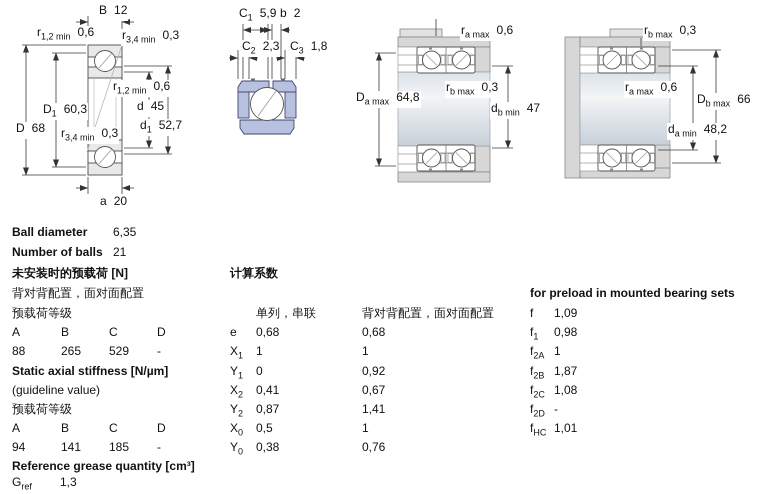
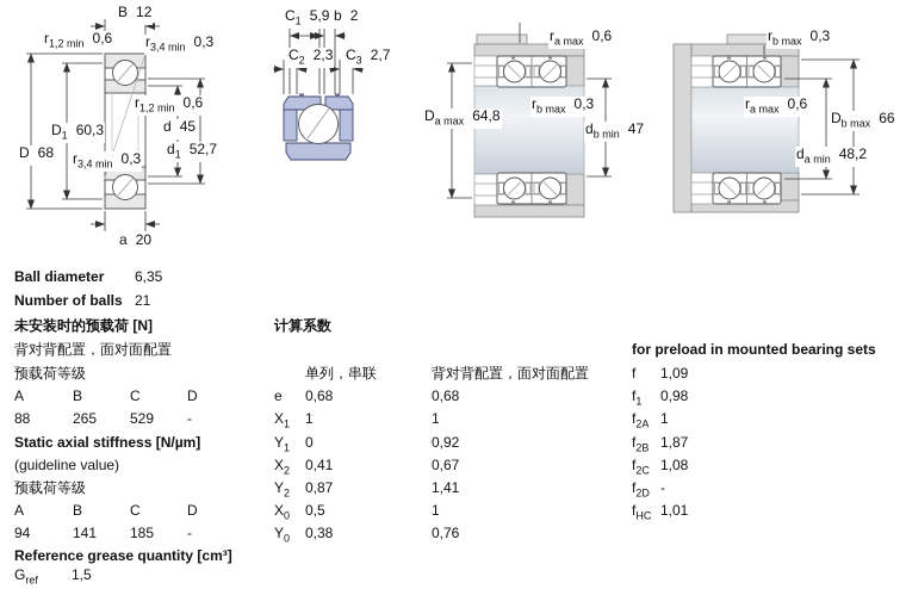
  B 12
  r1,2 min 0,6
  r3,4 min 0,3
  r1,2 min 0,6
  d 45
  d1 52,7
  D1 60,3
  D 68
  r3,4 min 0,3
  a 20
  C1 5,9
  b 2
  C2 2,3
- C3 1,8
+ C3 2,7
  ra max 0,6
  rb max 0,3
  Da max 64,8
  db min 47
  rb max 0,3
  ra max 0,6
  Db max 66
  da min 48,2
  Ball diameter
  6,35
  Number of balls
  21
  未安装时的预载荷 [N]
  背对背配置，面对面配置
  预载荷等级
  A
  B
  C
  D
  88
  265
  529
  -
  Static axial stiffness [N/µm]
  (guideline value)
  预载荷等级
  A
  B
  C
  D
  94
  141
  185
  -
  Reference grease quantity [cm³]
  Gref
- 1,3
+ 1,5
  计算系数
  单列，串联
  背对背配置，面对面配置
  e
  0,68
  0,68
  X1
  1
  1
  Y1
  0
  0,92
  X2
  0,41
  0,67
  Y2
  0,87
  1,41
  X0
  0,5
  1
  Y0
  0,38
  0,76
  for preload in mounted bearing sets
  f
  1,09
  f1
  0,98
  f2A
  1
  f2B
  1,87
  f2C
  1,08
  f2D
  -
  fHC
  1,01
